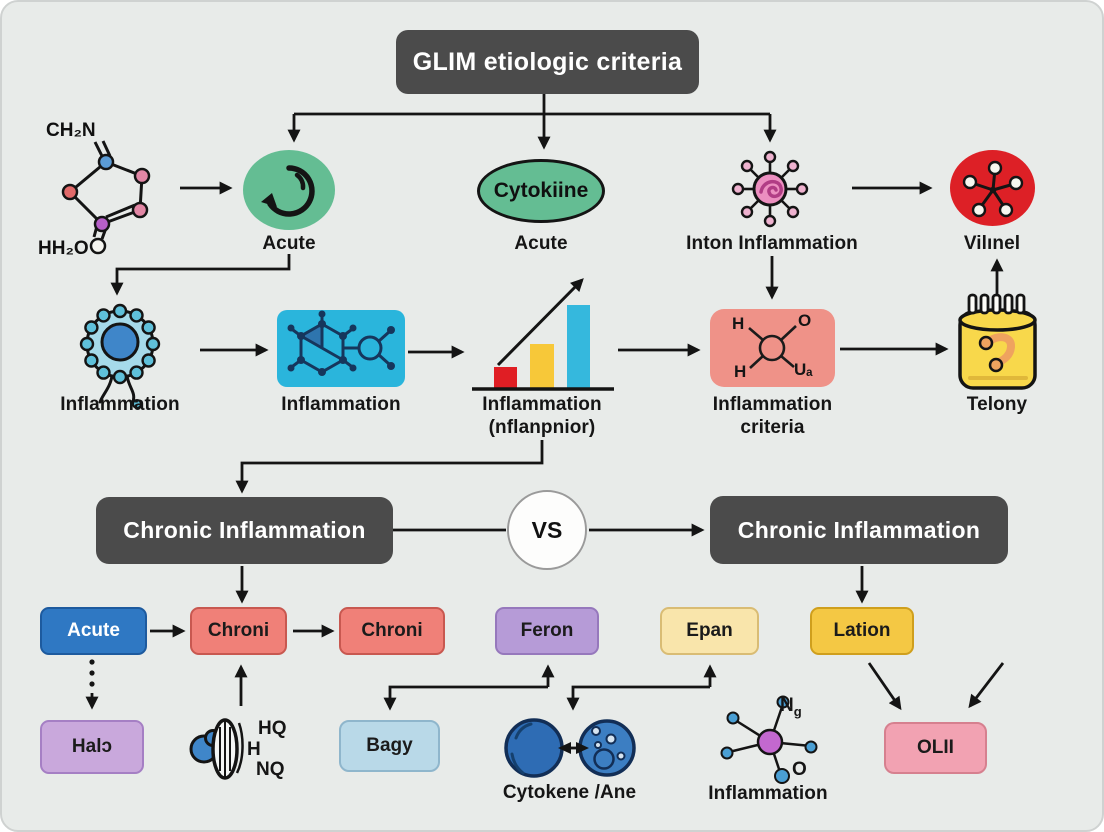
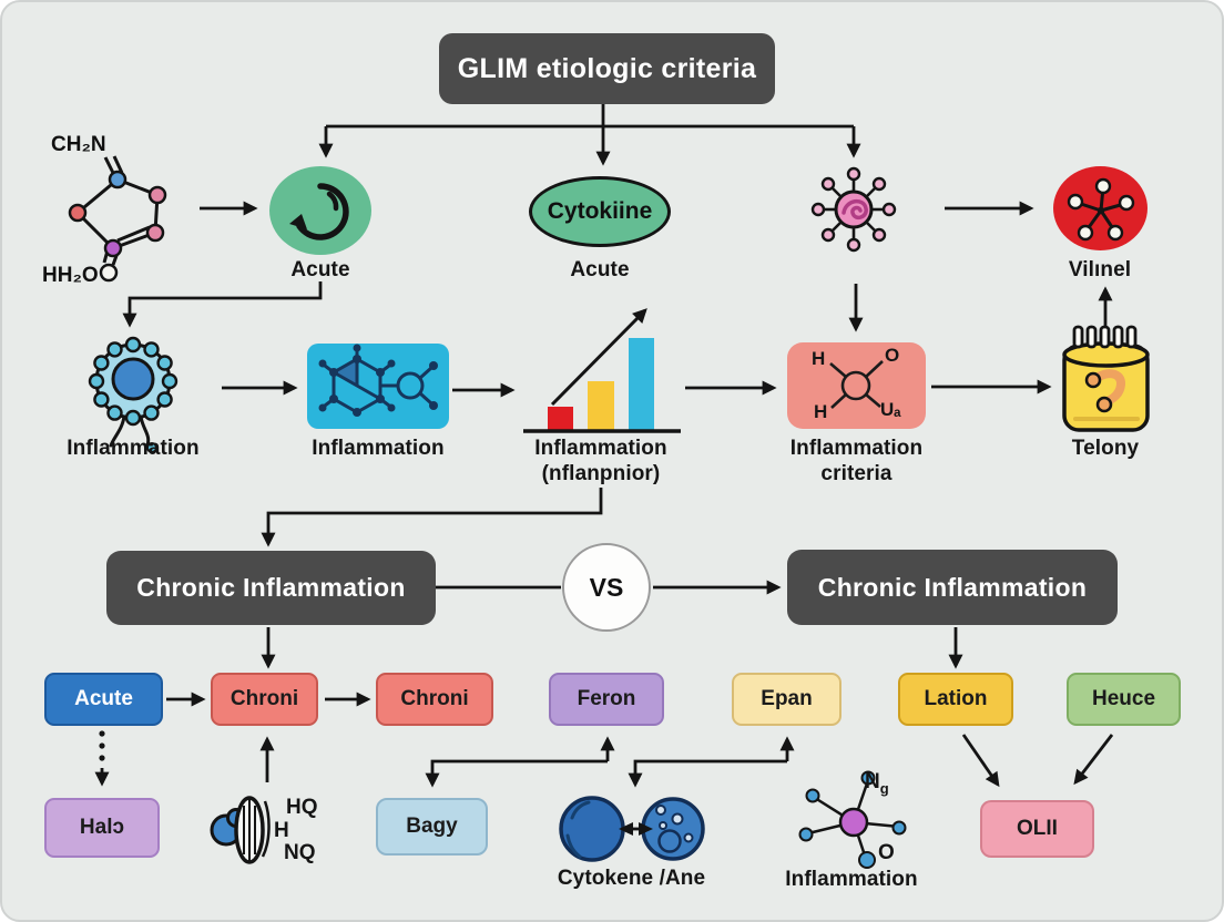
  GLIM etiologic criteria
  CH₂N
  HH₂O
  Acute
  Cytokiine
  Acute
- Inton Inflammation
  Vilınel
  Inflammation
  Inflammation
  Inflammation
  (nflanpnior)
  H
  O
  H
  Uₐ
  Inflammation
  criteria
  Telony
  Chronic Inflammation
  VS
  Chronic Inflammation
  Acute
  Chroni
  Chroni
  Feron
  Epan
  Lation
+ Heuce
  Halɔ
  HQ
  H
  NQ
  Bagy
  Cytokene /Ane
  Ng
  O
  Inflammation
  OLII
